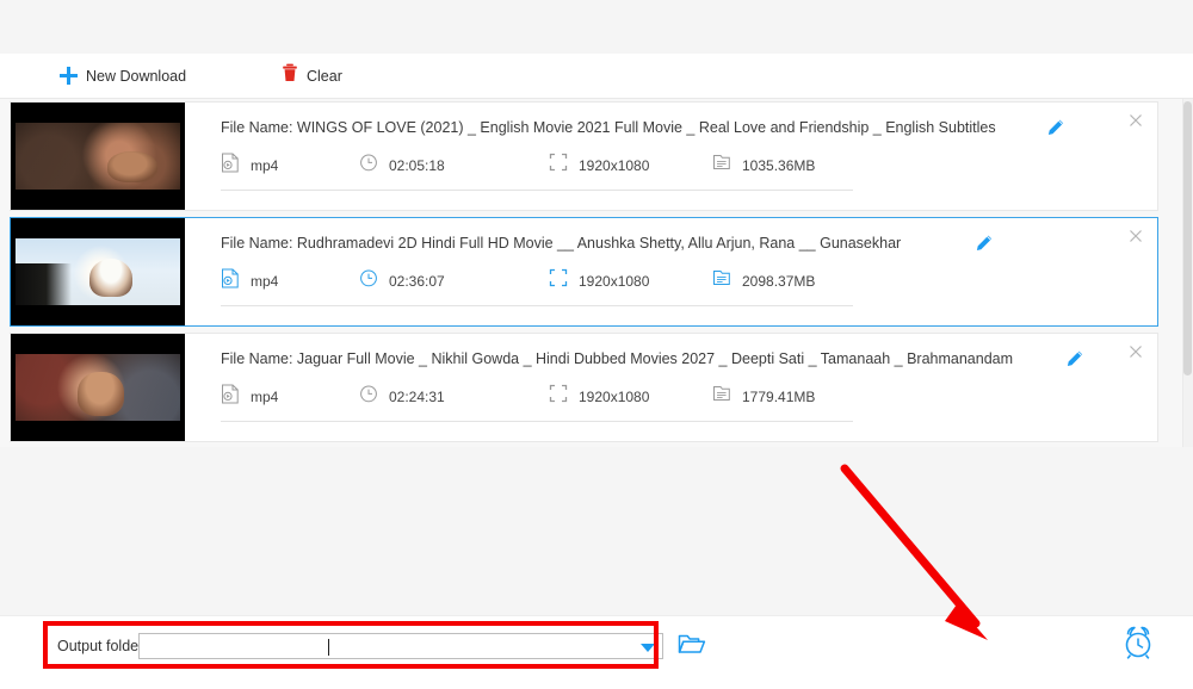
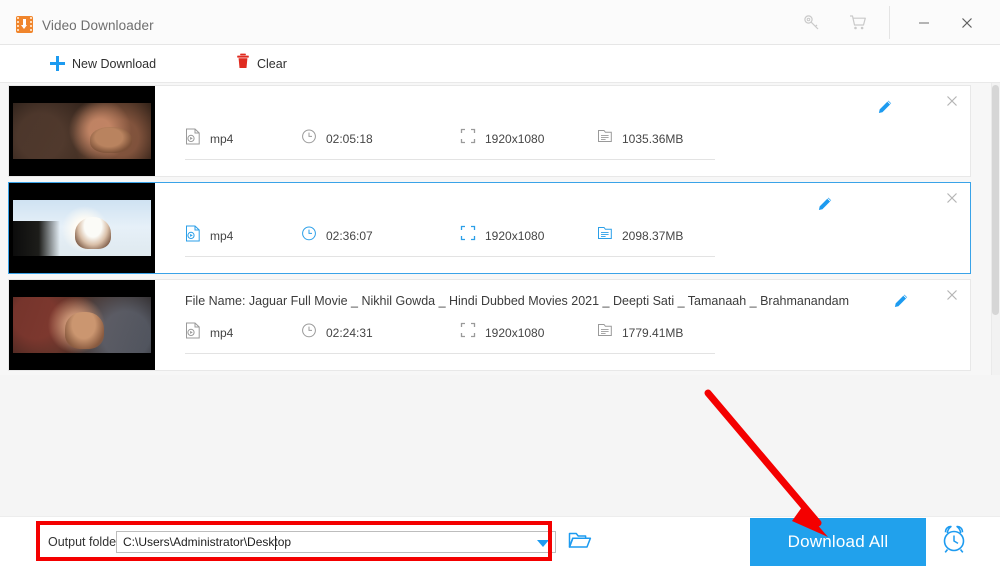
+ Video Downloader
  New Download
  Clear
- File Name: WINGS OF LOVE (2021) _ English Movie 2021 Full Movie _ Real Love and Friendship _ English Subtitles
  mp4
  02:05:18
  1920x1080
  1035.36MB
- File Name: Rudhramadevi 2D Hindi Full HD Movie __ Anushka Shetty, Allu Arjun, Rana __ Gunasekhar
  mp4
  02:36:07
  1920x1080
  2098.37MB
- File Name: Jaguar Full Movie _ Nikhil Gowda _ Hindi Dubbed Movies 2027 _ Deepti Sati _ Tamanaah _ Brahmanandam
+ File Name: Jaguar Full Movie _ Nikhil Gowda _ Hindi Dubbed Movies 2021 _ Deepti Sati _ Tamanaah _ Brahmanandam
  mp4
  02:24:31
  1920x1080
  1779.41MB
  Output folde
+ C:\Users\Administrator\Desktop
+ Download All
